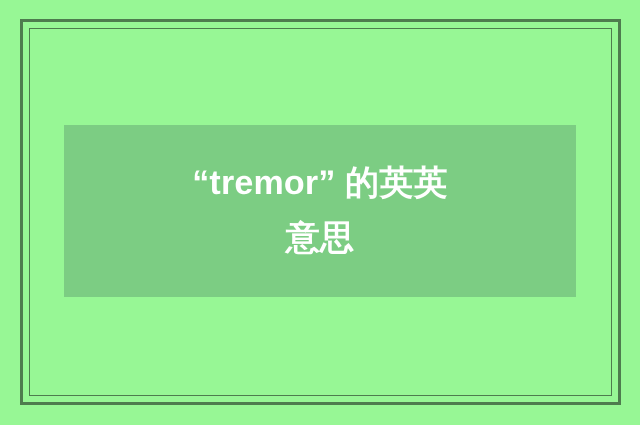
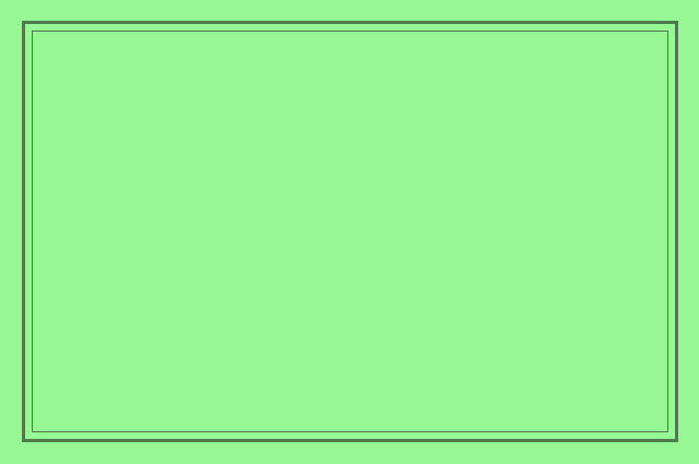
- “tremor” 的英英意思
